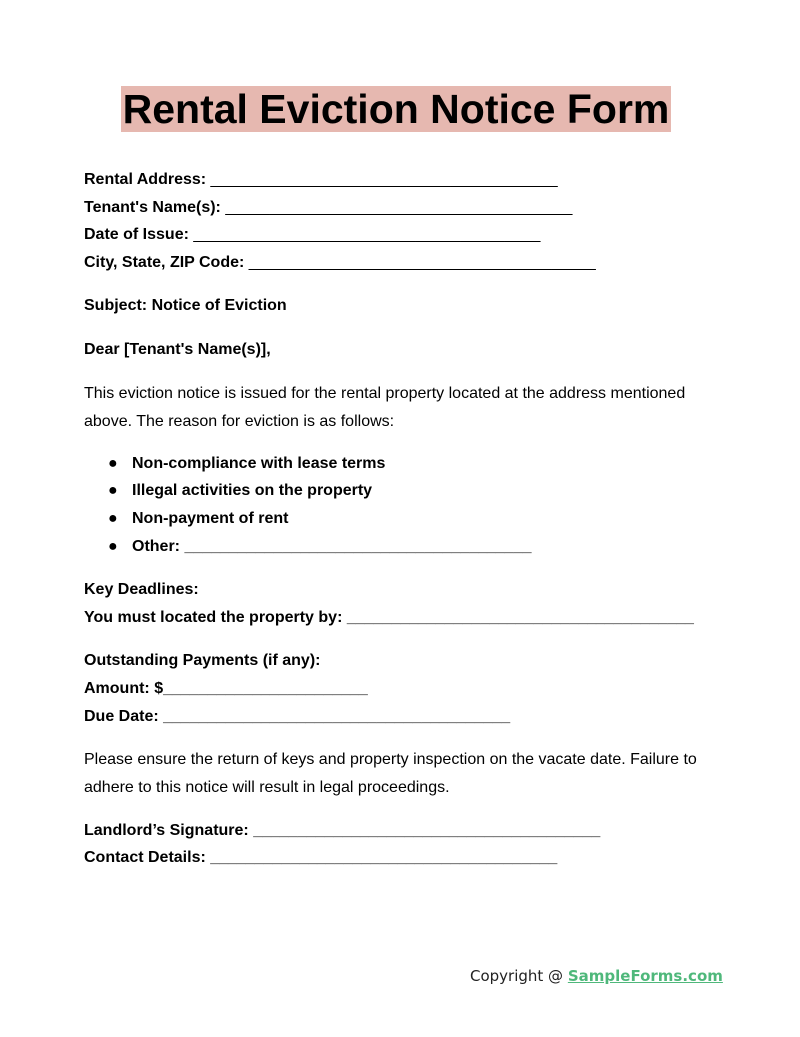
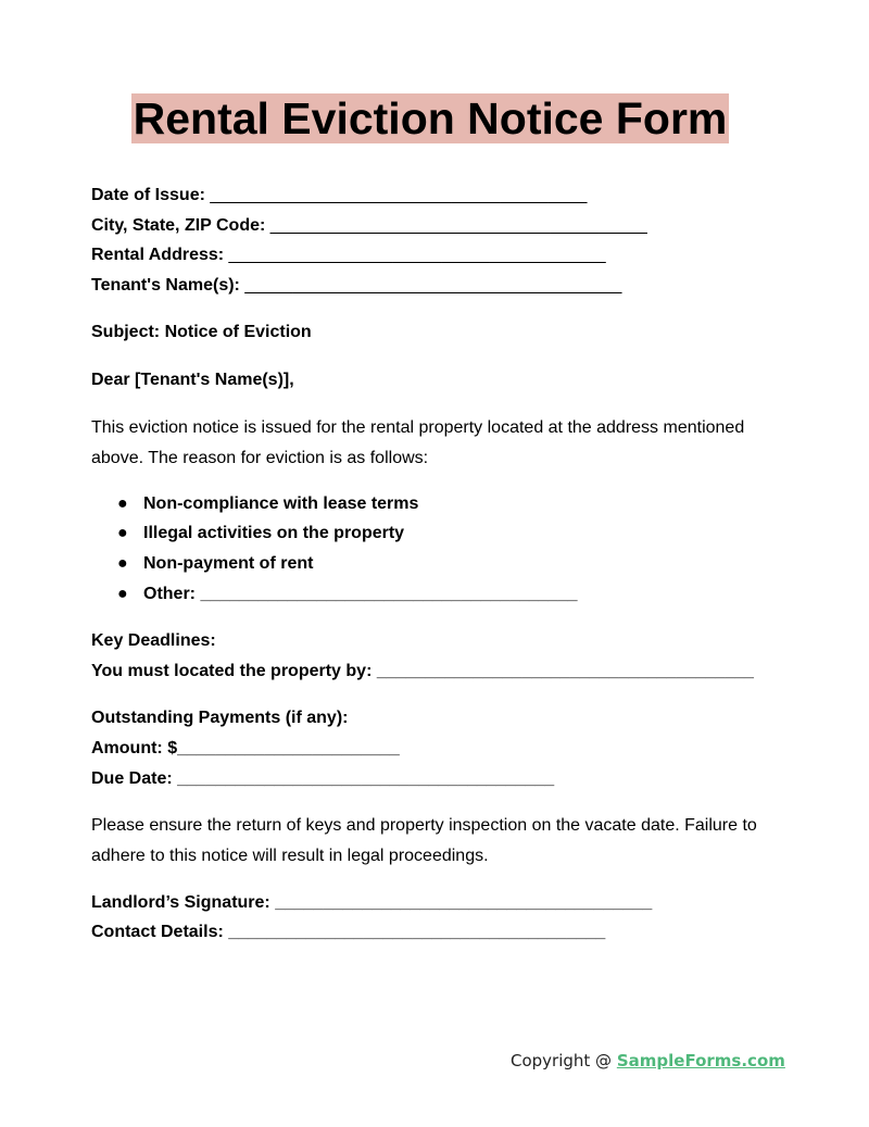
  Rental Eviction Notice Form
- Rental Address: _______________________________________
+ Date of Issue: _______________________________________
- Tenant's Name(s): _______________________________________
+ City, State, ZIP Code: _______________________________________
- Date of Issue: _______________________________________
+ Rental Address: _______________________________________
- City, State, ZIP Code: _______________________________________
+ Tenant's Name(s): _______________________________________
  Subject: Notice of Eviction
  Dear [Tenant's Name(s)],
  This eviction notice is issued for the rental property located at the address mentioned above. The reason for eviction is as follows:
  ● Non-compliance with lease terms
  ● Illegal activities on the property
  ● Non-payment of rent
  ● Other: _______________________________________
  Key Deadlines:
  You must located the property by: _______________________________________
  Outstanding Payments (if any):
  Amount: $_______________________
  Due Date: _______________________________________
  Please ensure the return of keys and property inspection on the vacate date. Failure to adhere to this notice will result in legal proceedings.
  Landlord’s Signature: _______________________________________
  Contact Details: _______________________________________
  Copyright @ SampleForms.com
